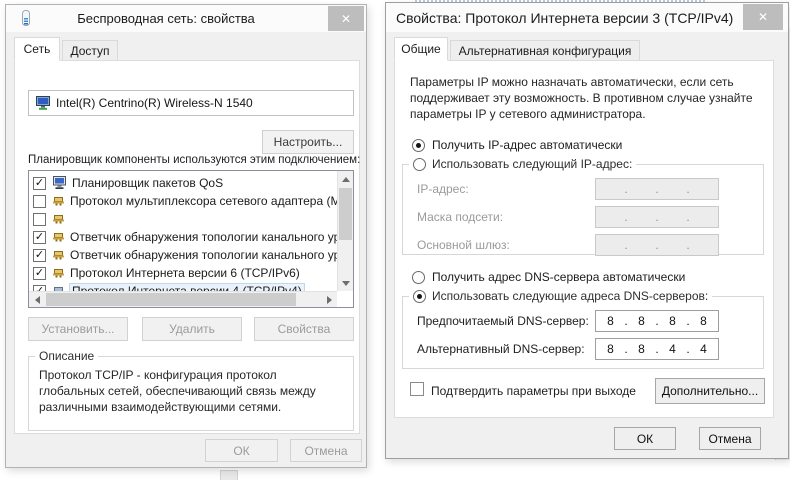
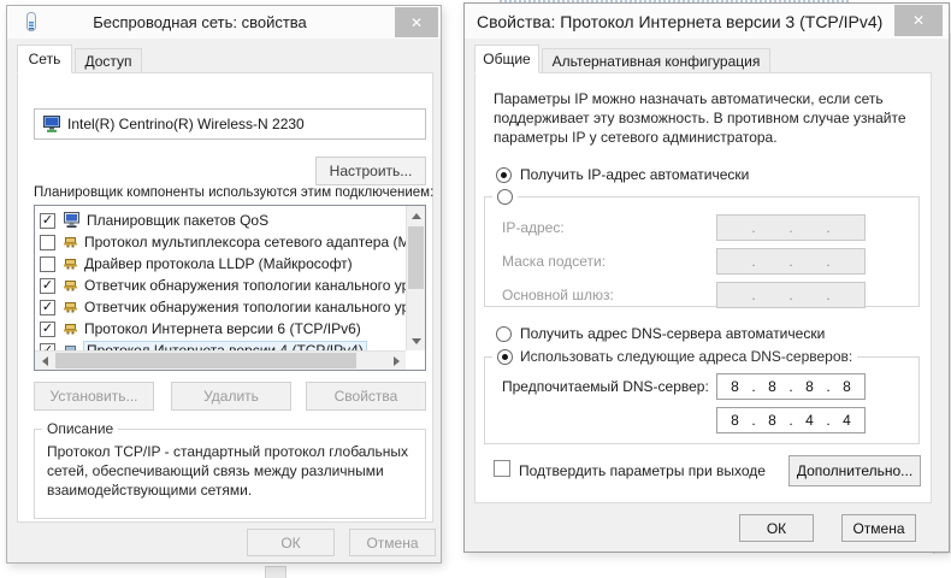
  Беспроводная сеть: свойства
  ✕
  Сеть
  Доступ
- Intel(R) Centrino(R) Wireless-N 1540
+ Intel(R) Centrino(R) Wireless-N 2230
  Настроить...
  Планировщик компоненты используются этим подключением:
  ✓
  Планировщик пакетов QoS
  Протокол мультиплексора сетевого адаптера (М
+ Драйвер протокола LLDP (Майкрософт)
  ✓
  Ответчик обнаружения топологии канального у
  ✓
  Ответчик обнаружения топологии канального у
  ✓
  Протокол Интернета версии 6 (TCP/IPv6)
  Установить...
  Удалить
  Свойства
  Описание
- Протокол TCP/IP - конфигурация протокол глобальных сетей, обеспечивающий связь между различными взаимодействующими сетями.
+ Протокол TCP/IP - стандартный протокол глобальных сетей, обеспечивающий связь между различными взаимодействующими сетями.
  ОК
  Отмена
  Свойства: Протокол Интернета версии 3 (TCP/IPv4)
  ✕
  Общие
  Альтернативная конфигурация
  Параметры IP можно назначать автоматически, если сеть поддерживает эту возможность. В противном случае узнайте параметры IP у сетевого администратора.
  Получить IP-адрес автоматически
- Использовать следующий IP-адрес:
  IP-адрес:
  .
  .
  .
  Маска подсети:
  .
  .
  .
  Основной шлюз:
  .
  .
  .
  Получить адрес DNS-сервера автоматически
  Использовать следующие адреса DNS-серверов:
  Предпочитаемый DNS-сервер:
  8
  .
  8
  .
  8
  .
  8
- Альтернативный DNS-сервер:
  8
  .
  8
  .
  4
  .
  4
  Подтвердить параметры при выходе
  Дополнительно...
  ОК
  Отмена
